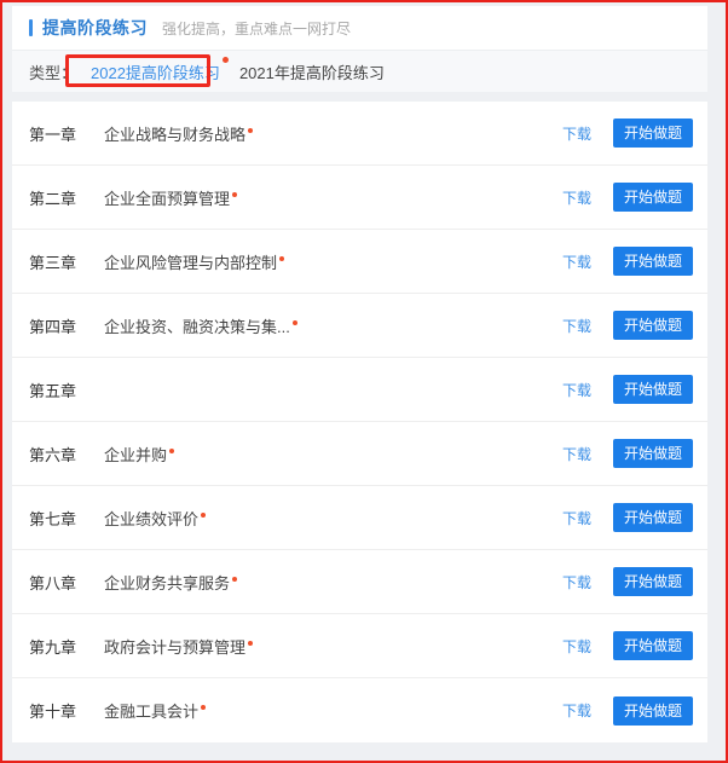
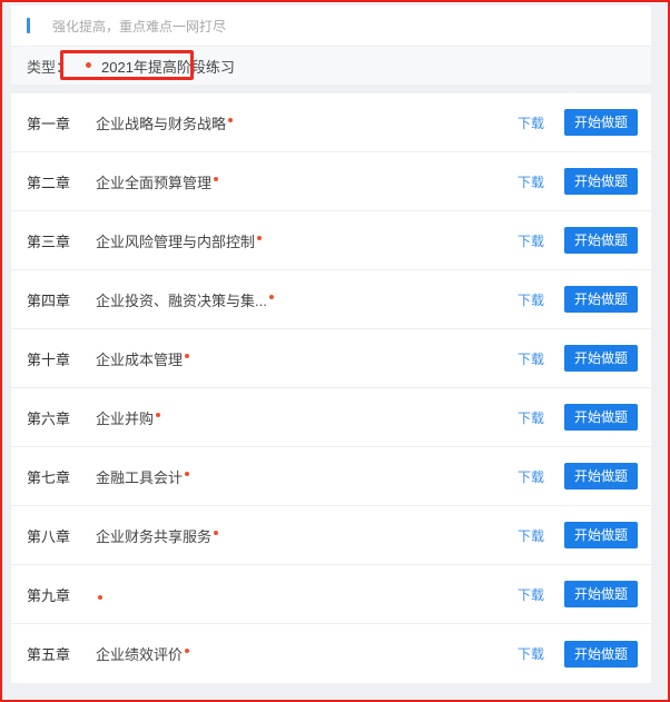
- 提高阶段练习
  强化提高，重点难点一网打尽
  类型：
- 2022提高阶段练习
  2021年提高阶段练习
  第一章
  企业战略与财务战略
  下载
  开始做题
  第二章
  企业全面预算管理
  下载
  开始做题
  第三章
  企业风险管理与内部控制
  下载
  开始做题
  第四章
  企业投资、融资决策与集...
  下载
  开始做题
- 第五章
+ 第十章
+ 企业成本管理
  下载
  开始做题
  第六章
  企业并购
  下载
  开始做题
  第七章
- 企业绩效评价
+ 金融工具会计
  下载
  开始做题
  第八章
  企业财务共享服务
  下载
  开始做题
  第九章
- 政府会计与预算管理
  下载
  开始做题
- 第十章
+ 第五章
- 金融工具会计
+ 企业绩效评价
  下载
  开始做题
